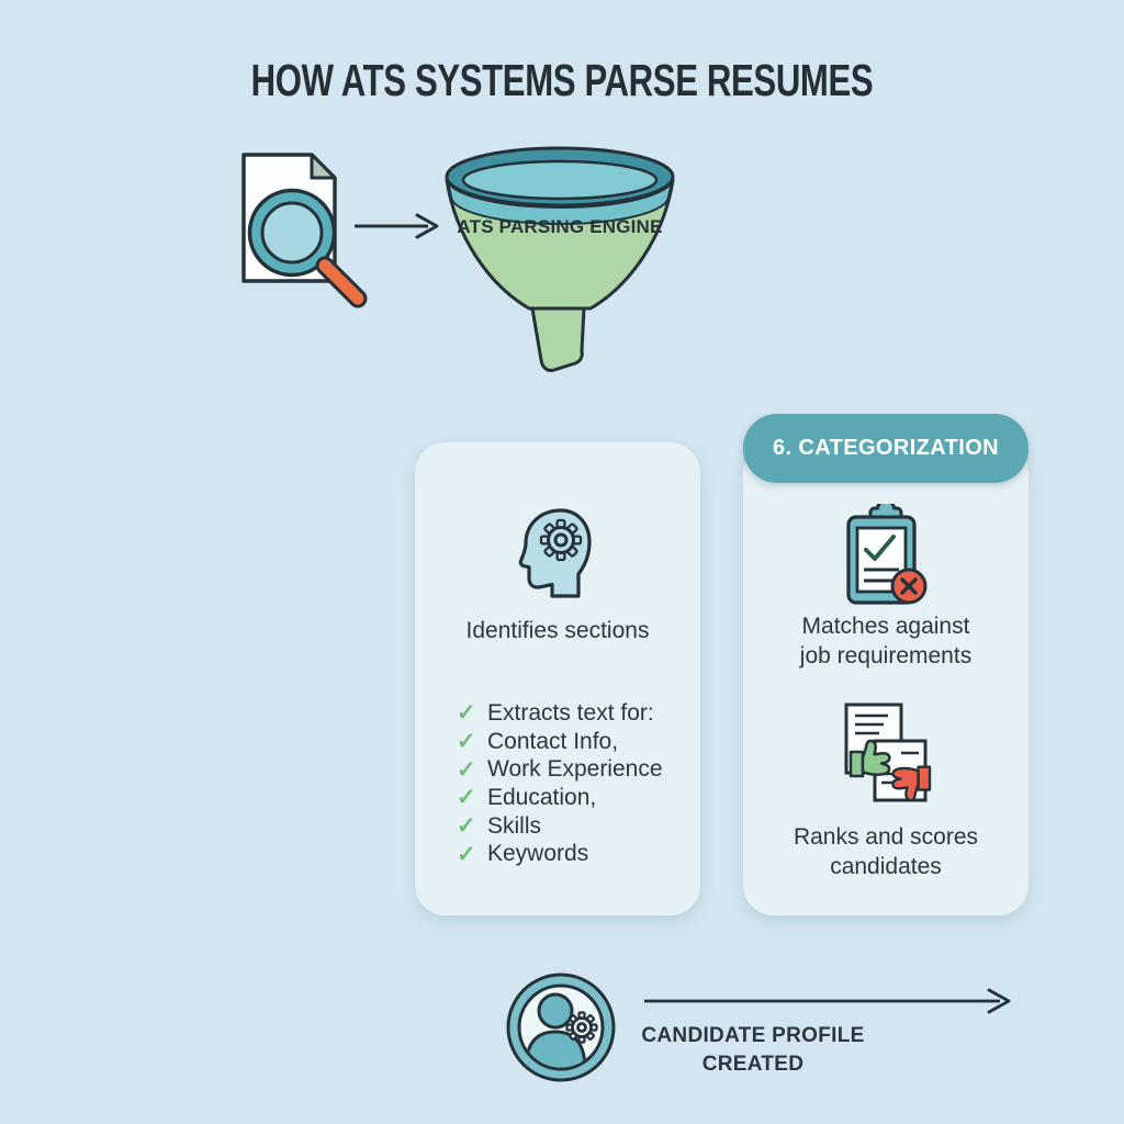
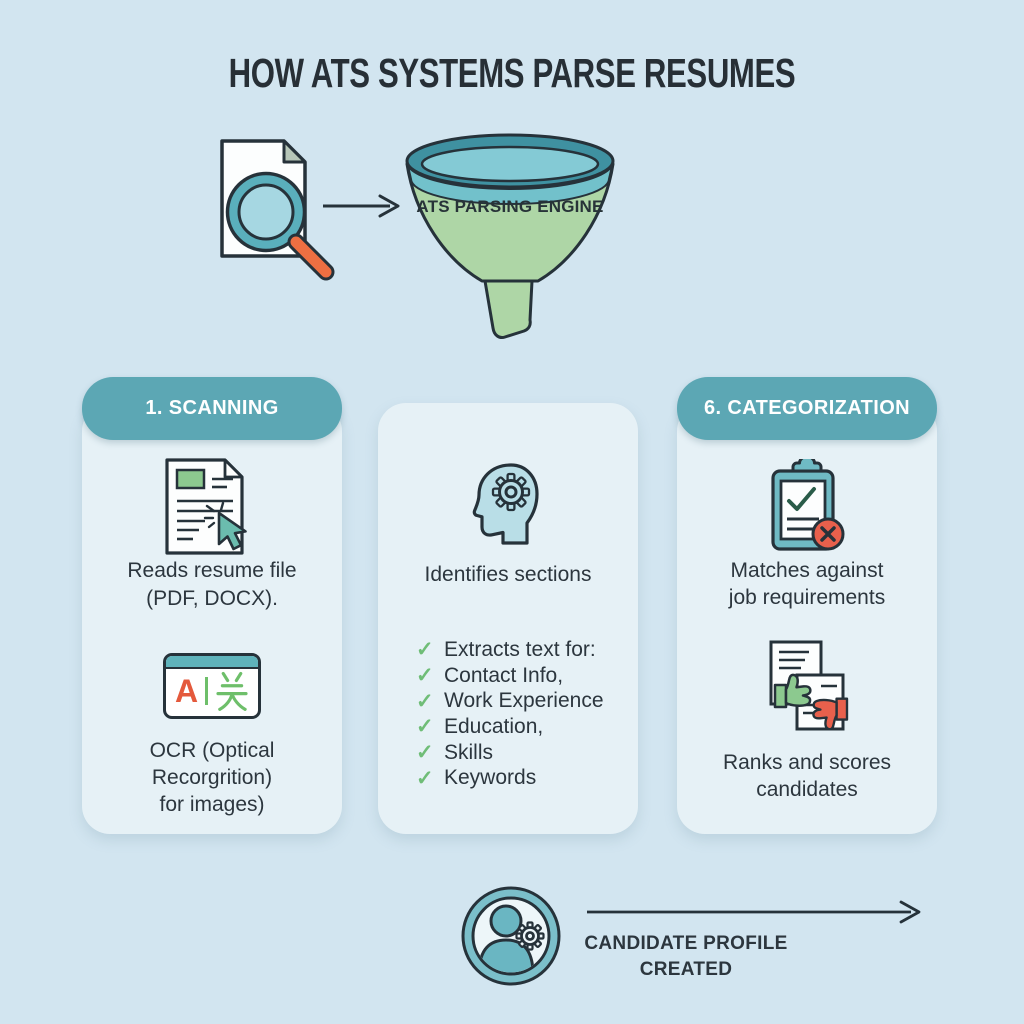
  HOW ATS SYSTEMS PARSE RESUMES
  ATS PARSING ENGINE
+ 1. SCANNING
+ Reads resume file
+ (PDF, DOCX).
+ A
+ OCR (Optical
+ Recorgrition)
+ for images)
  Identifies sections
  ✓
  Extracts text for:
  ✓
  Contact Info,
  ✓
  Work Experience
  ✓
  Education,
  ✓
  Skills
  ✓
  Keywords
  6. CATEGORIZATION
  Matches against
  job requirements
  Ranks and scores
  candidates
  CANDIDATE PROFILE
  CREATED
